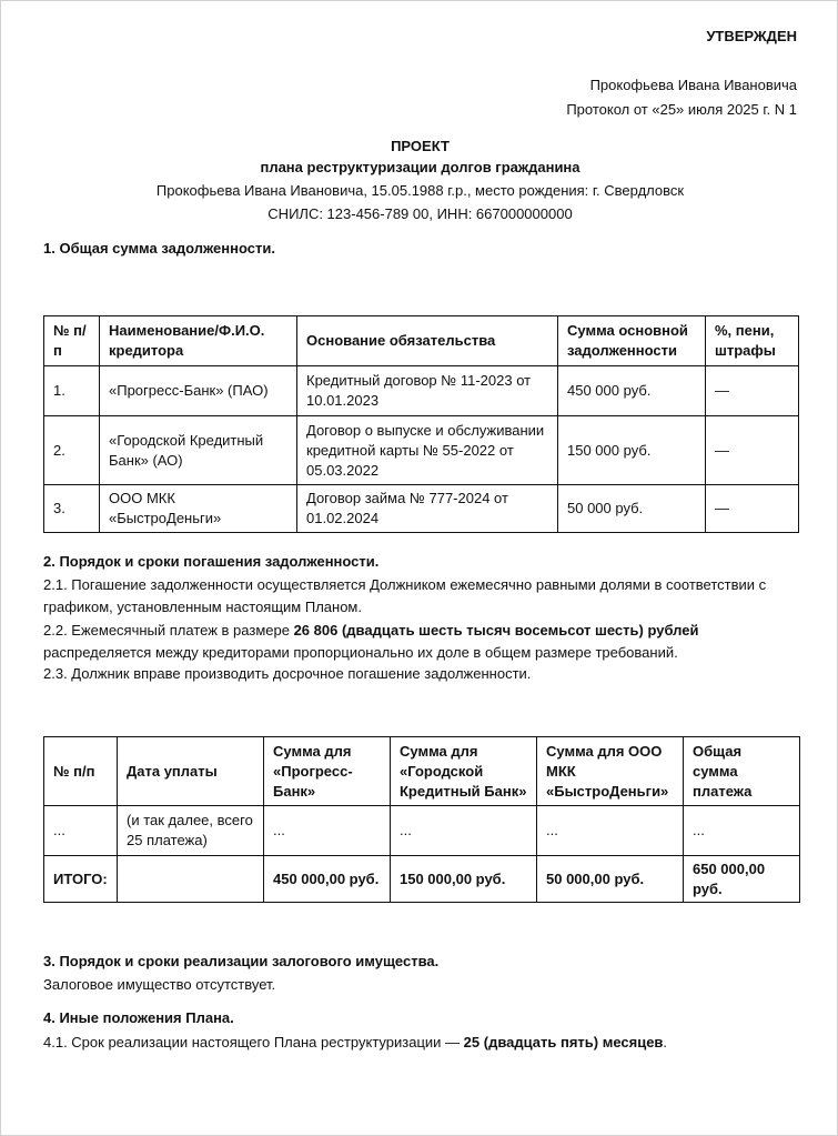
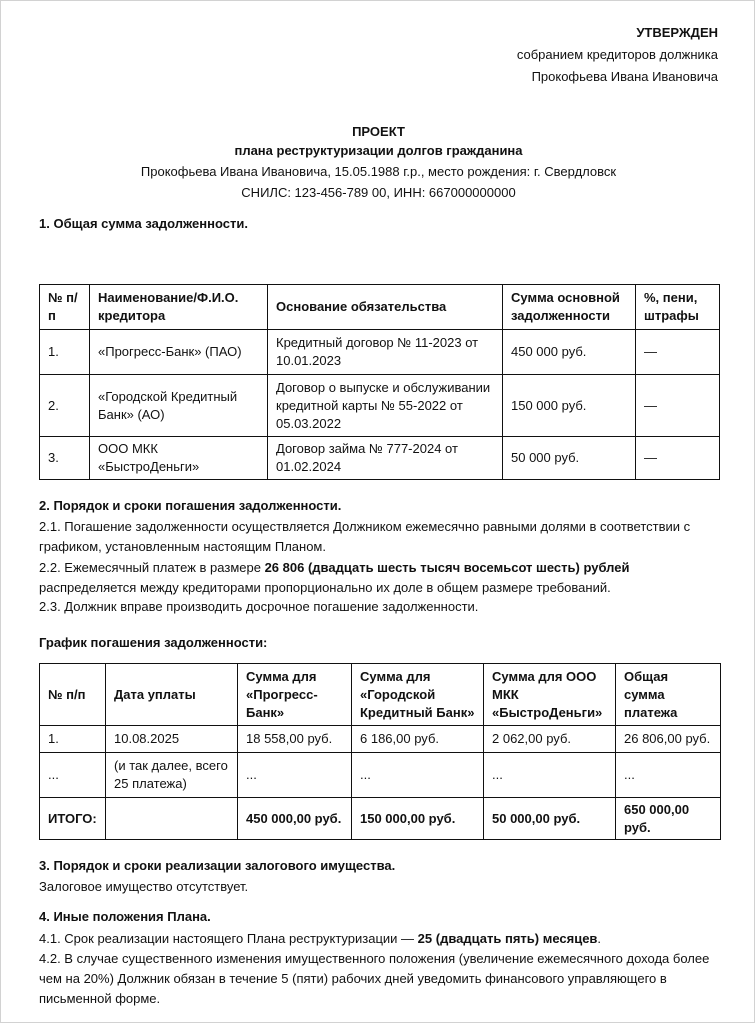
  УТВЕРЖДЕН
+ собранием кредиторов должника
  Прокофьева Ивана Ивановича
- Протокол от «25» июля 2025 г. N 1
  ПРОЕКТ
  плана реструктуризации долгов гражданина
  Прокофьева Ивана Ивановича, 15.05.1988 г.р., место рождения: г. Свердловск
  СНИЛС: 123-456-789 00, ИНН: 667000000000
  1. Общая сумма задолженности.
  № п/п	Наименование/Ф.И.О. кредитора	Основание обязательства	Сумма основной задолженности	%, пени, штрафы
  1.	«Прогресс-Банк» (ПАО)	Кредитный договор № 11-2023 от 10.01.2023	450 000 руб.	—
  2.	«Городской Кредитный Банк» (АО)	Договор о выпуске и обслуживании кредитной карты № 55-2022 от 05.03.2022	150 000 руб.	—
  3.	ООО МКК «БыстроДеньги»	Договор займа № 777-2024 от 01.02.2024	50 000 руб.	—
  2. Порядок и сроки погашения задолженности.
  2.1. Погашение задолженности осуществляется Должником ежемесячно равными долями в соответствии с графиком, установленным настоящим Планом.
  2.2. Ежемесячный платеж в размере 26 806 (двадцать шесть тысяч восемьсот шесть) рублей распределяется между кредиторами пропорционально их доле в общем размере требований.
  2.3. Должник вправе производить досрочное погашение задолженности.
+ График погашения задолженности:
  № п/п	Дата уплаты	Сумма для «Прогресс-Банк»	Сумма для «Городской Кредитный Банк»	Сумма для ООО МКК «БыстроДеньги»	Общая сумма платежа
+ 1.	10.08.2025	18 558,00 руб.	6 186,00 руб.	2 062,00 руб.	26 806,00 руб.
  ...	(и так далее, всего 25 платежа)	...	...	...	...
  ИТОГО:		450 000,00 руб.	150 000,00 руб.	50 000,00 руб.	650 000,00 руб.
  3. Порядок и сроки реализации залогового имущества.
  Залоговое имущество отсутствует.
  4. Иные положения Плана.
  4.1. Срок реализации настоящего Плана реструктуризации — 25 (двадцать пять) месяцев.
+ 4.2. В случае существенного изменения имущественного положения (увеличение ежемесячного дохода более чем на 20%) Должник обязан в течение 5 (пяти) рабочих дней уведомить финансового управляющего в письменной форме.
